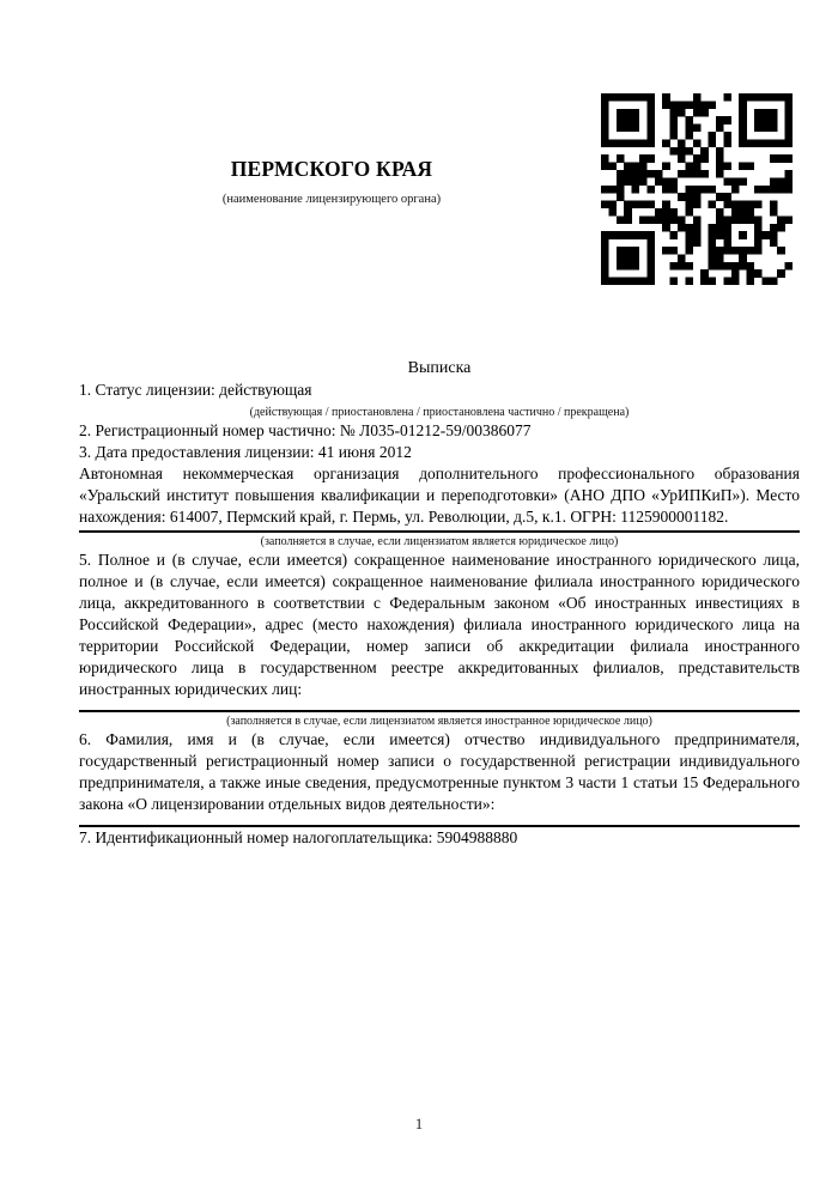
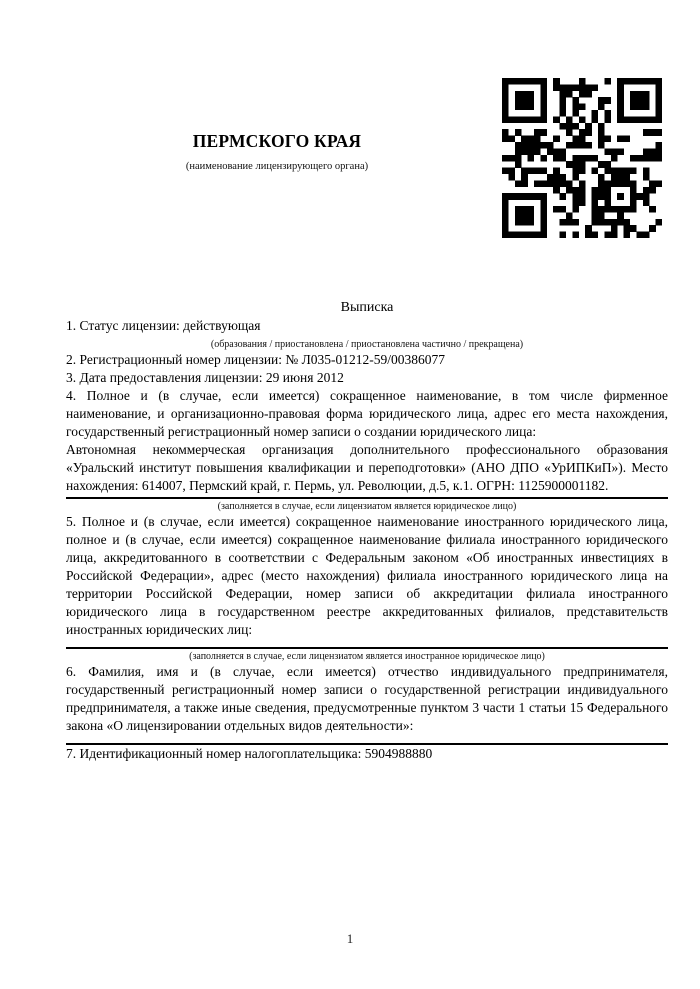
  ПЕРМСКОГО КРАЯ
  (наименование лицензирующего органа)
  Выписка
  1. Статус лицензии: действующая
- (действующая / приостановлена / приостановлена частично / прекращена)
+ (образования / приостановлена / приостановлена частично / прекращена)
- 2. Регистрационный номер частично: № Л035-01212-59/00386077
+ 2. Регистрационный номер лицензии: № Л035-01212-59/00386077
- 3. Дата предоставления лицензии: 41 июня 2012
+ 3. Дата предоставления лицензии: 29 июня 2012
+ 4. Полное и (в случае, если имеется) сокращенное наименование, в том числе фирменное наименование, и организационно-правовая форма юридического лица, адрес его места нахождения, государственный регистрационный номер записи о создании юридического лица:
  Автономная некоммерческая организация дополнительного профессионального образования «Уральский институт повышения квалификации и переподготовки» (АНО ДПО «УрИПКиП»). Место нахождения: 614007, Пермский край, г. Пермь, ул. Революции, д.5, к.1. ОГРН: 1125900001182.
  (заполняется в случае, если лицензиатом является юридическое лицо)
  5. Полное и (в случае, если имеется) сокращенное наименование иностранного юридического лица, полное и (в случае, если имеется) сокращенное наименование филиала иностранного юридического лица, аккредитованного в соответствии с Федеральным законом «Об иностранных инвестициях в Российской Федерации», адрес (место нахождения) филиала иностранного юридического лица на территории Российской Федерации, номер записи об аккредитации филиала иностранного юридического лица в государственном реестре аккредитованных филиалов, представительств иностранных юридических лиц:
  (заполняется в случае, если лицензиатом является иностранное юридическое лицо)
  6. Фамилия, имя и (в случае, если имеется) отчество индивидуального предпринимателя, государственный регистрационный номер записи о государственной регистрации индивидуального предпринимателя, а также иные сведения, предусмотренные пунктом 3 части 1 статьи 15 Федерального закона «О лицензировании отдельных видов деятельности»:
  7. Идентификационный номер налогоплательщика: 5904988880
  1
